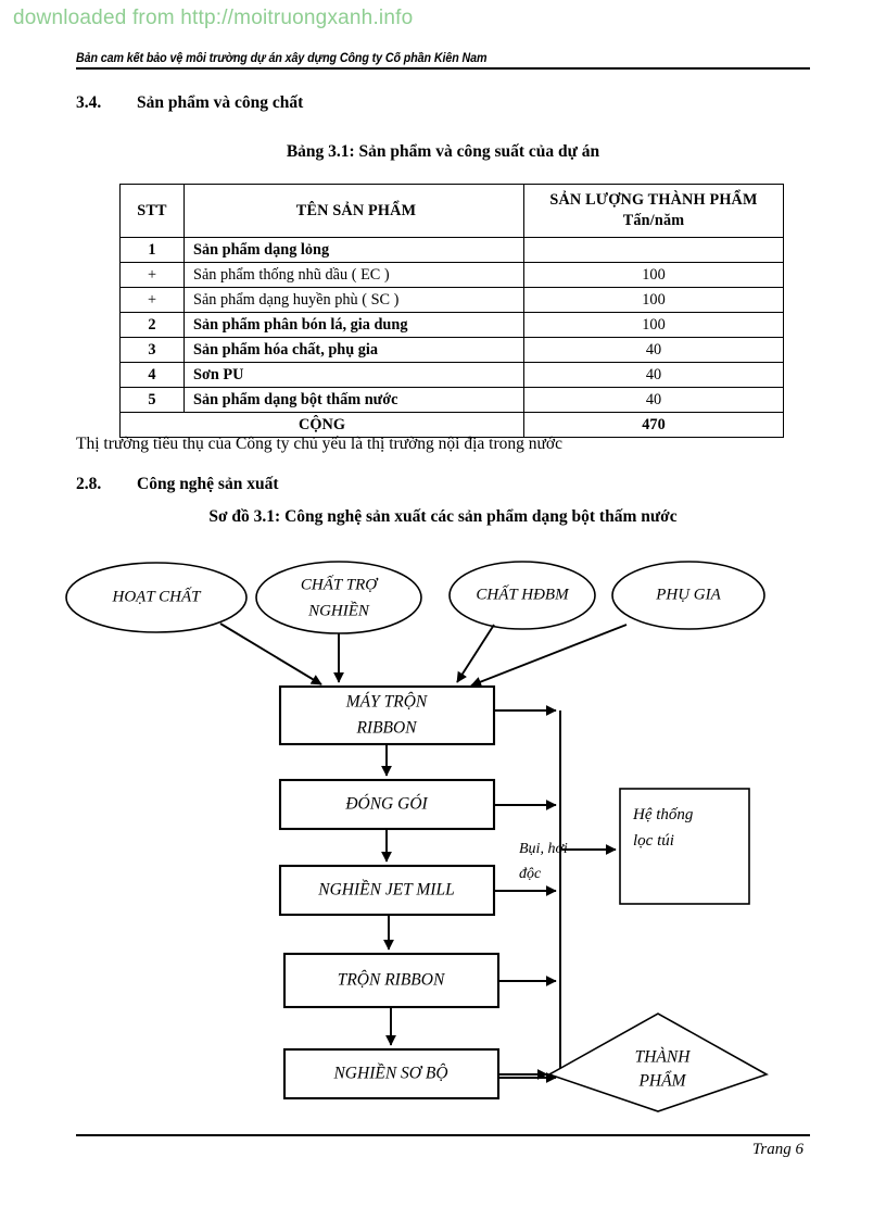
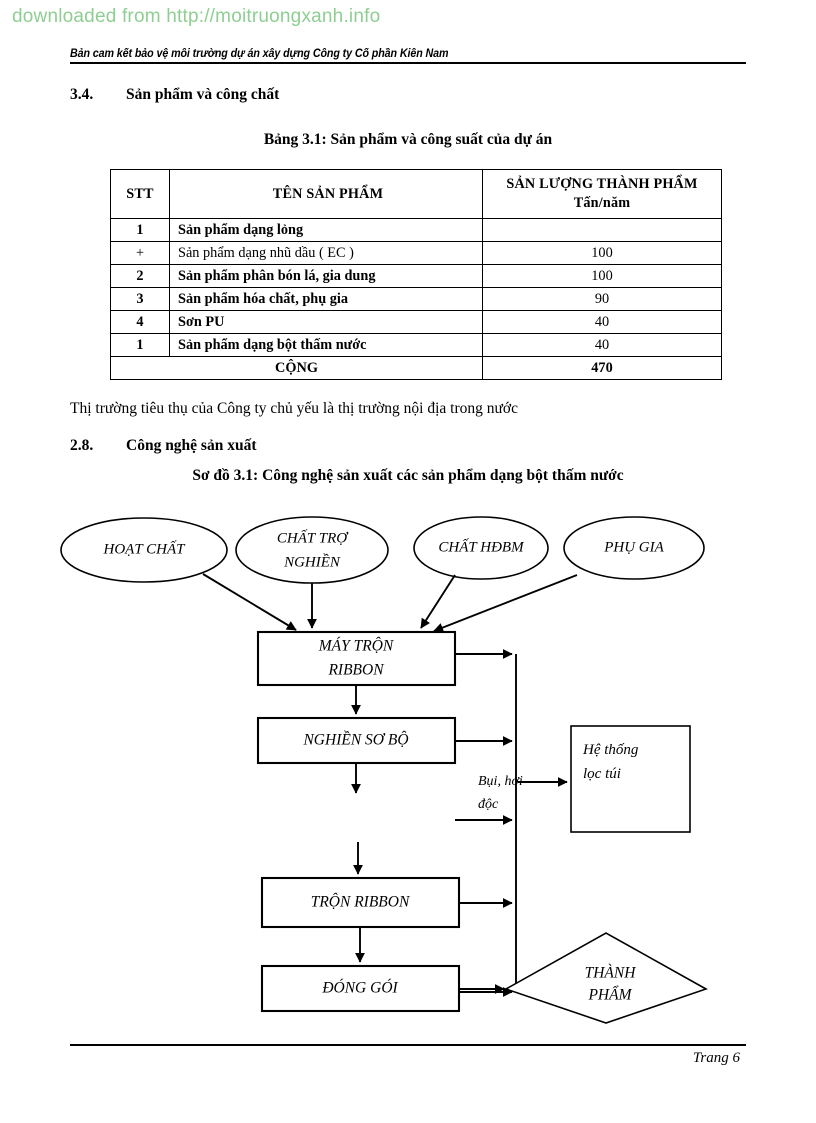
  downloaded from http://moitruongxanh.info
  Bản cam kết bảo vệ môi trường dự án xây dựng Công ty Cổ phần Kiên Nam
  3.4. Sản phẩm và công chất
  Bảng 3.1: Sản phẩm và công suất của dự án
  STT	TÊN SẢN PHẨM	SẢN LƯỢNG THÀNH PHẨM Tấn/năm
  1	Sản phẩm dạng lỏng
- +	Sản phẩm thống nhũ dầu ( EC )	100
+ +	Sản phẩm dạng nhũ dầu ( EC )	100
- +	Sản phẩm dạng huyền phù ( SC )	100
  2	Sản phẩm phân bón lá, gia dung	100
- 3	Sản phẩm hóa chất, phụ gia	40
+ 3	Sản phẩm hóa chất, phụ gia	90
  4	Sơn PU	40
- 5	Sản phẩm dạng bột thấm nước	40
+ 1	Sản phẩm dạng bột thấm nước	40
  CỘNG	470
  Thị trường tiêu thụ của Công ty chủ yếu là thị trường nội địa trong nước
  2.8. Công nghệ sản xuất
  Sơ đồ 3.1: Công nghệ sản xuất các sản phẩm dạng bột thấm nước
  HOẠT CHẤT
  CHẤT TRỢ
  NGHIỀN
  CHẤT HĐBM
  PHỤ GIA
  MÁY TRỘN
  RIBBON
- ĐÓNG GÓI
+ NGHIỀN SƠ BỘ
- NGHIỀN JET MILL
  TRỘN RIBBON
- NGHIỀN SƠ BỘ
+ ĐÓNG GÓI
  Bụi, hơ
  độc
  Hệ thống
  lọc túi
  THÀNH
  PHẨM
  Trang 6
